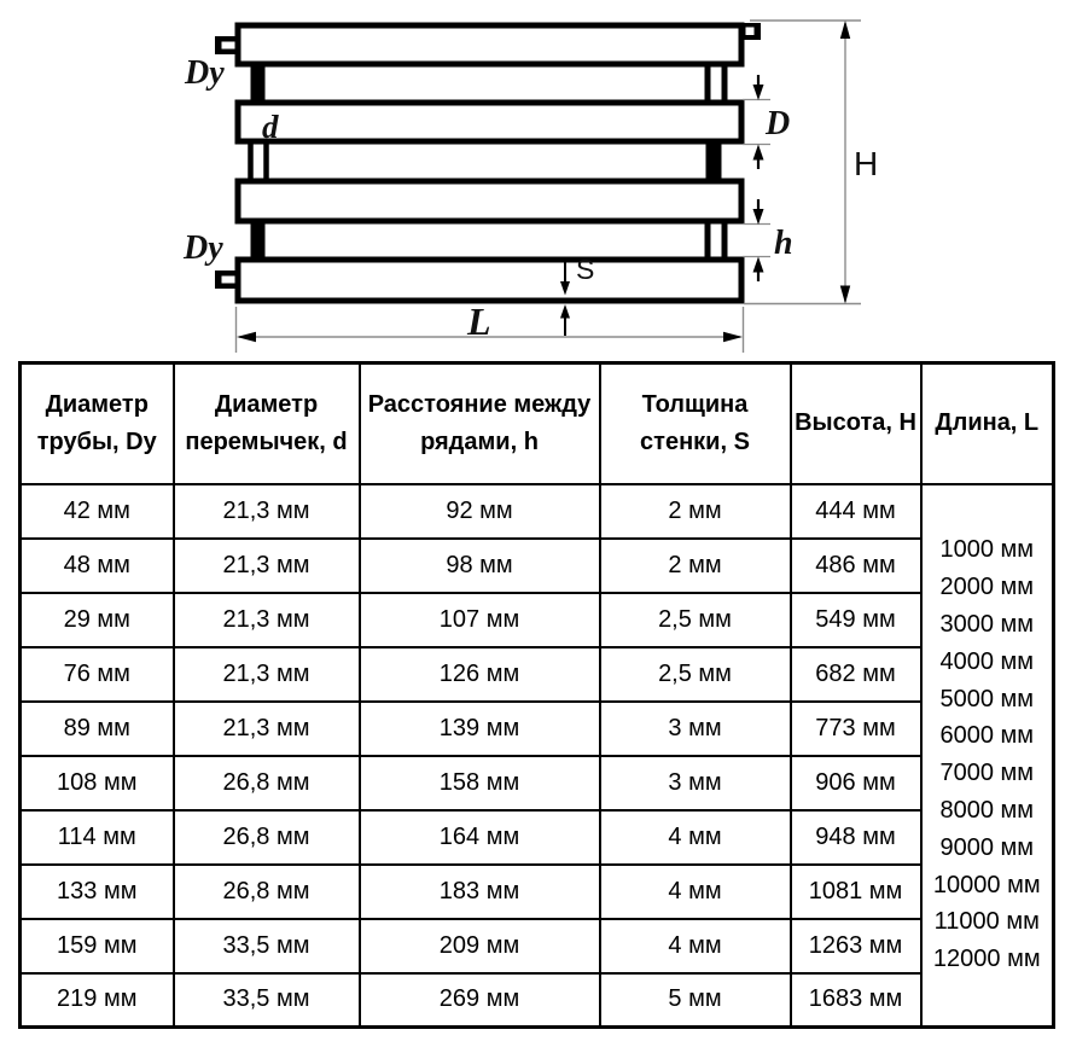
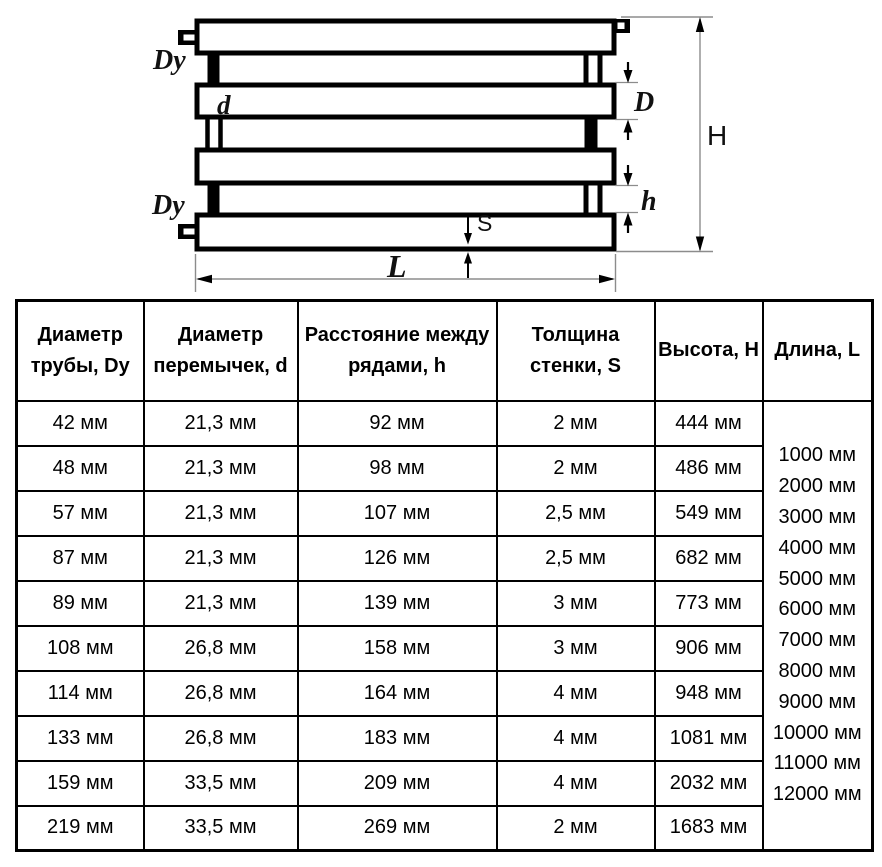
  Dy
  d
  Dy
  D
  h
  H
  S
  L
  Диаметр трубы, Dy	Диаметр перемычек, d	Расстояние между рядами, h	Толщина стенки, S	Высота, H	Длина, L
  42 мм	21,3 мм	92 мм	2 мм	444 мм	1000 мм 2000 мм 3000 мм 4000 мм 5000 мм 6000 мм 7000 мм 8000 мм 9000 мм 10000 мм 11000 мм 12000 мм
  48 мм	21,3 мм	98 мм	2 мм	486 мм
- 29 мм	21,3 мм	107 мм	2,5 мм	549 мм
+ 57 мм	21,3 мм	107 мм	2,5 мм	549 мм
- 76 мм	21,3 мм	126 мм	2,5 мм	682 мм
+ 87 мм	21,3 мм	126 мм	2,5 мм	682 мм
  89 мм	21,3 мм	139 мм	3 мм	773 мм
  108 мм	26,8 мм	158 мм	3 мм	906 мм
  114 мм	26,8 мм	164 мм	4 мм	948 мм
  133 мм	26,8 мм	183 мм	4 мм	1081 мм
- 159 мм	33,5 мм	209 мм	4 мм	1263 мм
+ 159 мм	33,5 мм	209 мм	4 мм	2032 мм
- 219 мм	33,5 мм	269 мм	5 мм	1683 мм
+ 219 мм	33,5 мм	269 мм	2 мм	1683 мм
